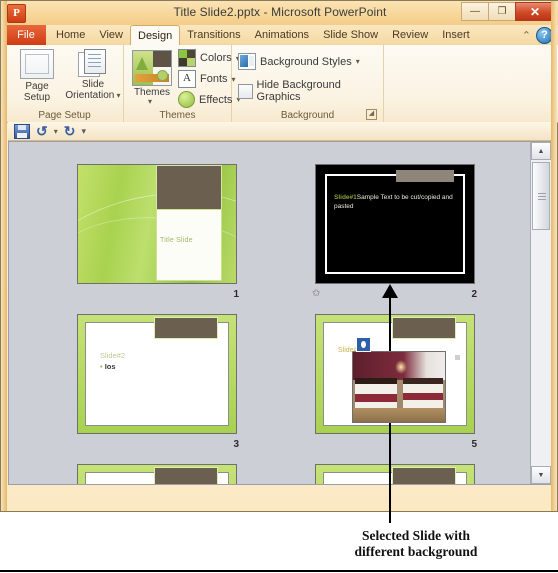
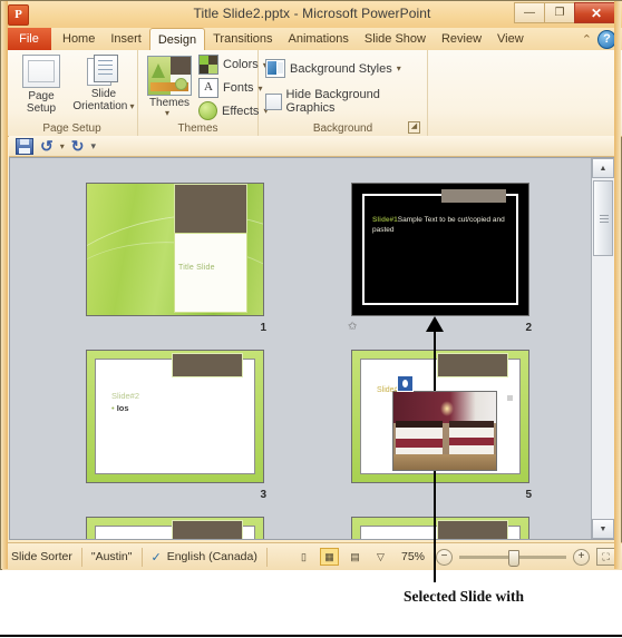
  P
  Title Slide2.pptx - Microsoft PowerPoint
  —
  ❐
  ✕
  File
  Home
- View
+ Insert
  Design
  Transitions
  Animations
  Slide Show
  Review
- Insert
+ View
  ⌃
  ?
  Page
  Setup
  Slide
  Orientation ▾
  Page Setup
  Themes
  ▾
  Colors
  A
  Fonts
  ▾
  Effects
  ▾
  Themes
  Background Styles
  ▾
  Hide Background Graphics
  Background
  ↺
  ▾
  ↻
  ▾
  1
  ✩
  2
  Slide#2
  Ios
  3
  5
+ Slide Sorter
+ "Austin"
+ ✓
+ English (Canada)
+ ▯
+ ▦
+ ▤
+ ▽
+ 75%
+ −
+ +
+ ⛶
  Selected Slide with
- different background
